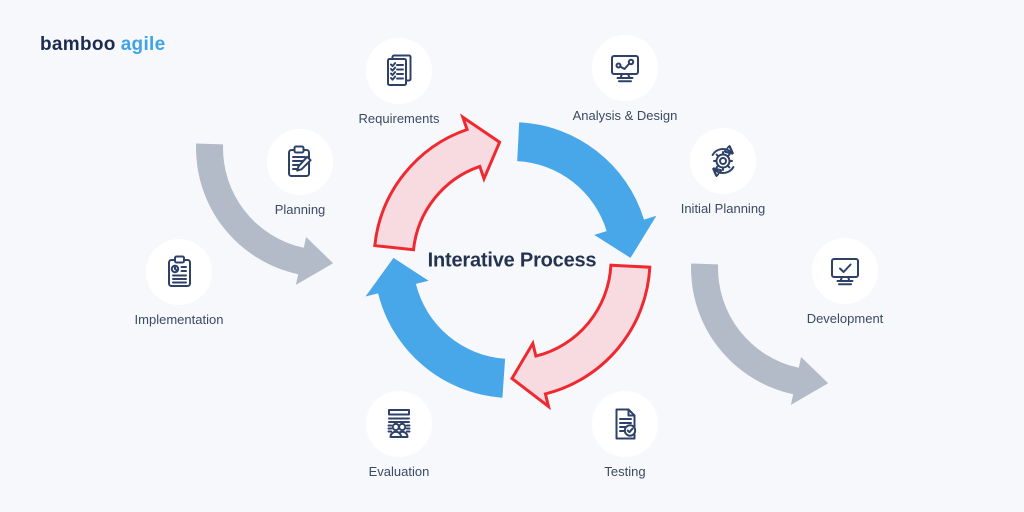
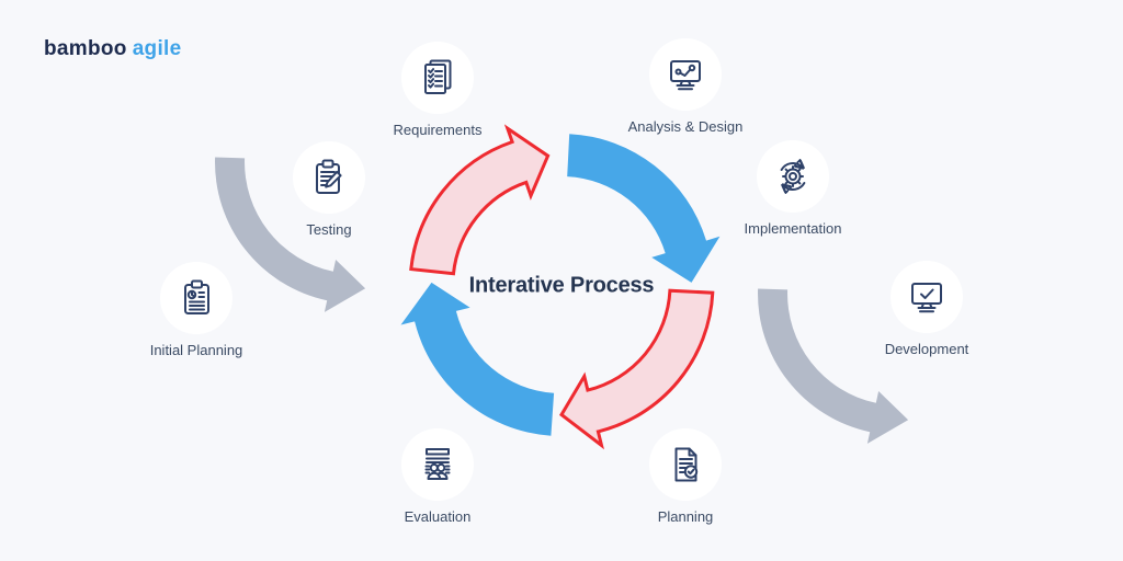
  bamboo agile
  Interative Process
- Implementation
+ Initial Planning
- Planning
+ Testing
  Requirements
  Analysis & Design
- Initial Planning
+ Implementation
  Development
- Testing
+ Planning
  Evaluation
